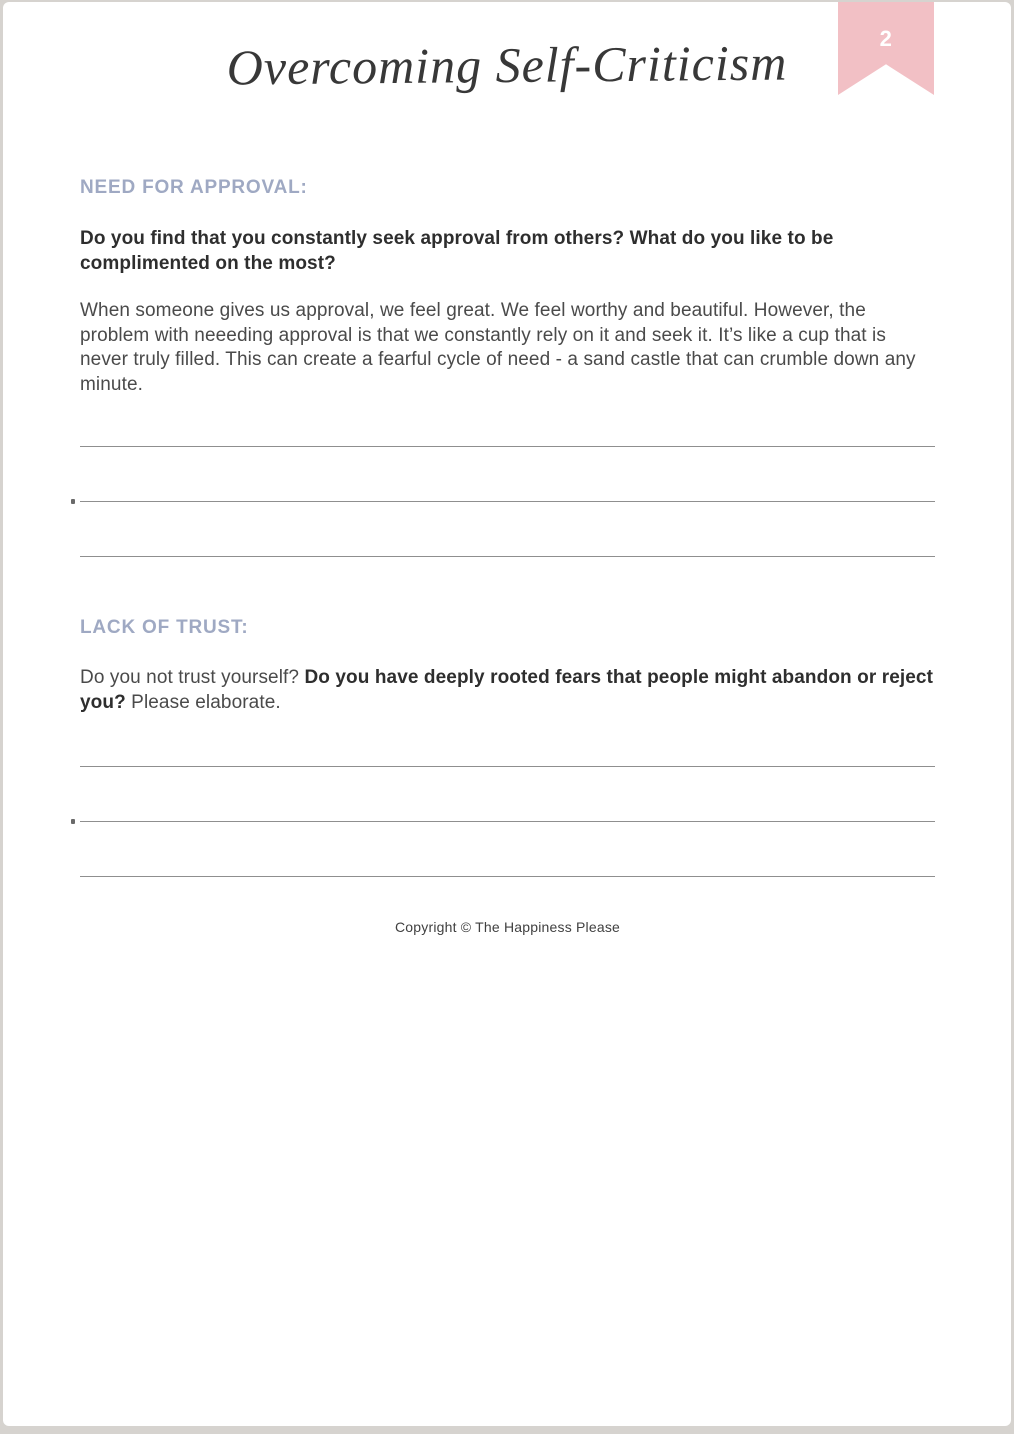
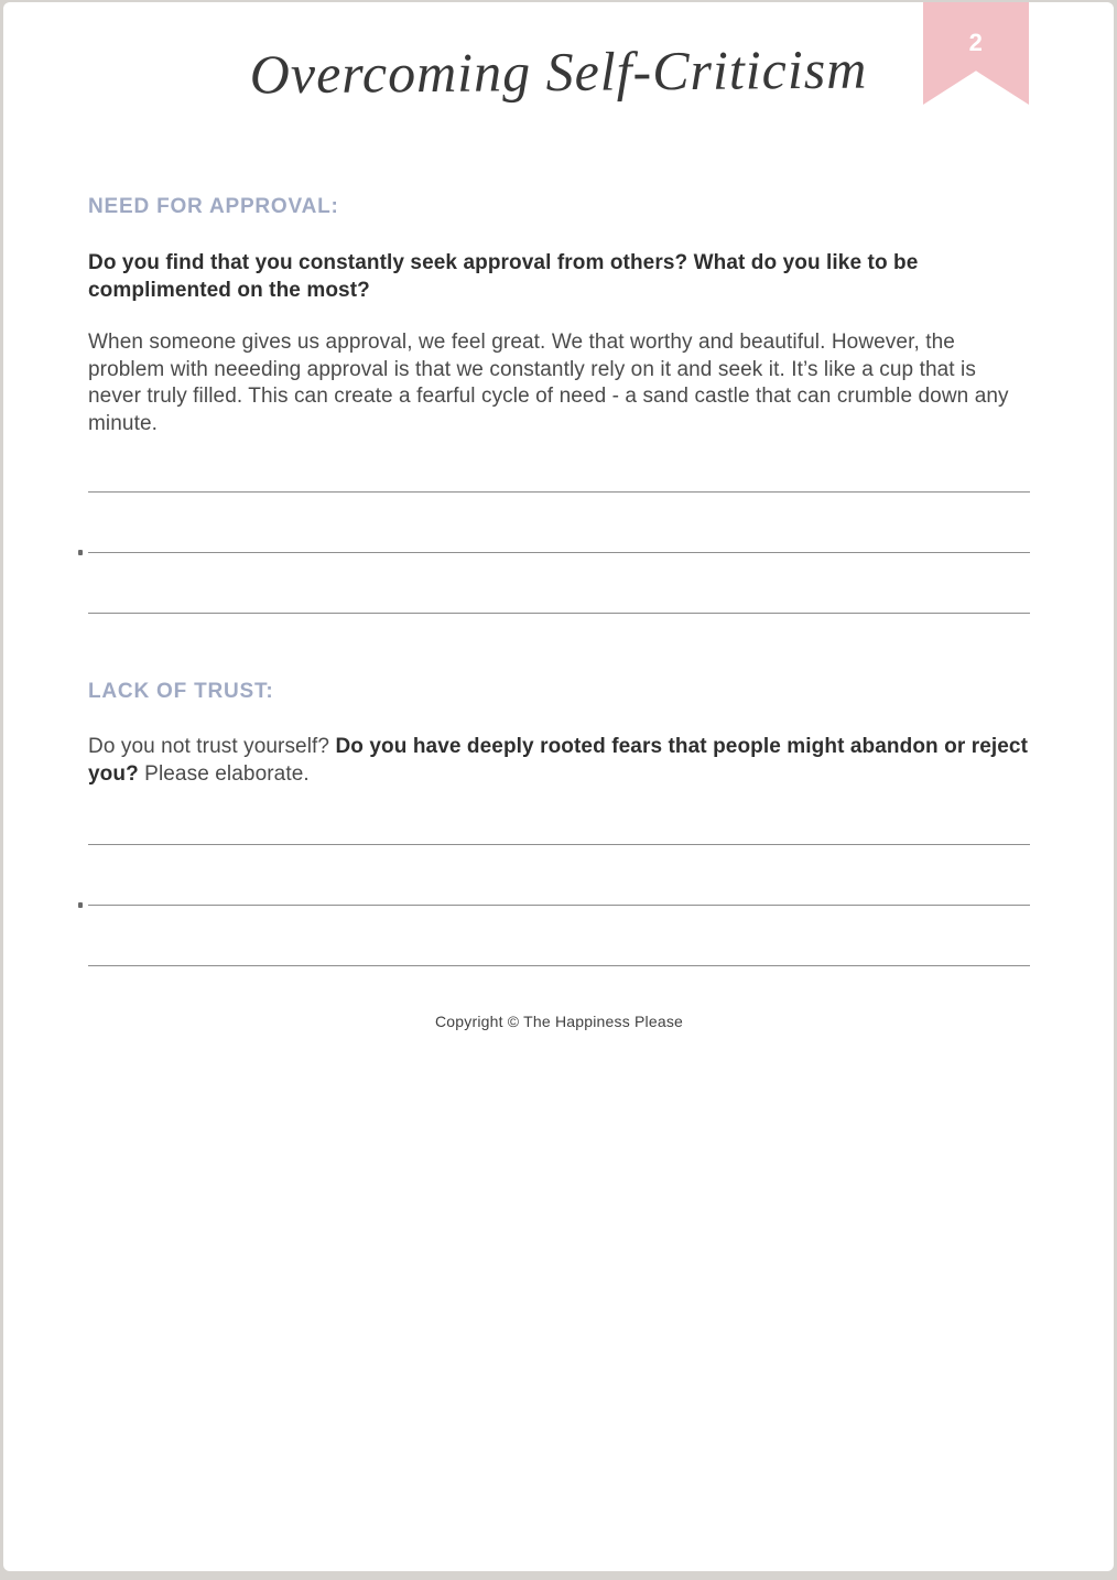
  2
  Overcoming Self-Criticism
  NEED FOR APPROVAL:
  Do you find that you constantly seek approval from others? What do you like to be complimented on the most?
- When someone gives us approval, we feel great. We feel worthy and beautiful. However, the problem with neeeding approval is that we constantly rely on it and seek it. It’s like a cup that is never truly filled. This can create a fearful cycle of need - a sand castle that can crumble down any minute.
+ When someone gives us approval, we feel great. We that worthy and beautiful. However, the problem with neeeding approval is that we constantly rely on it and seek it. It’s like a cup that is never truly filled. This can create a fearful cycle of need - a sand castle that can crumble down any minute.
  LACK OF TRUST:
  Do you not trust yourself? Do you have deeply rooted fears that people might abandon or reject you? Please elaborate.
  Copyright © The Happiness Please
